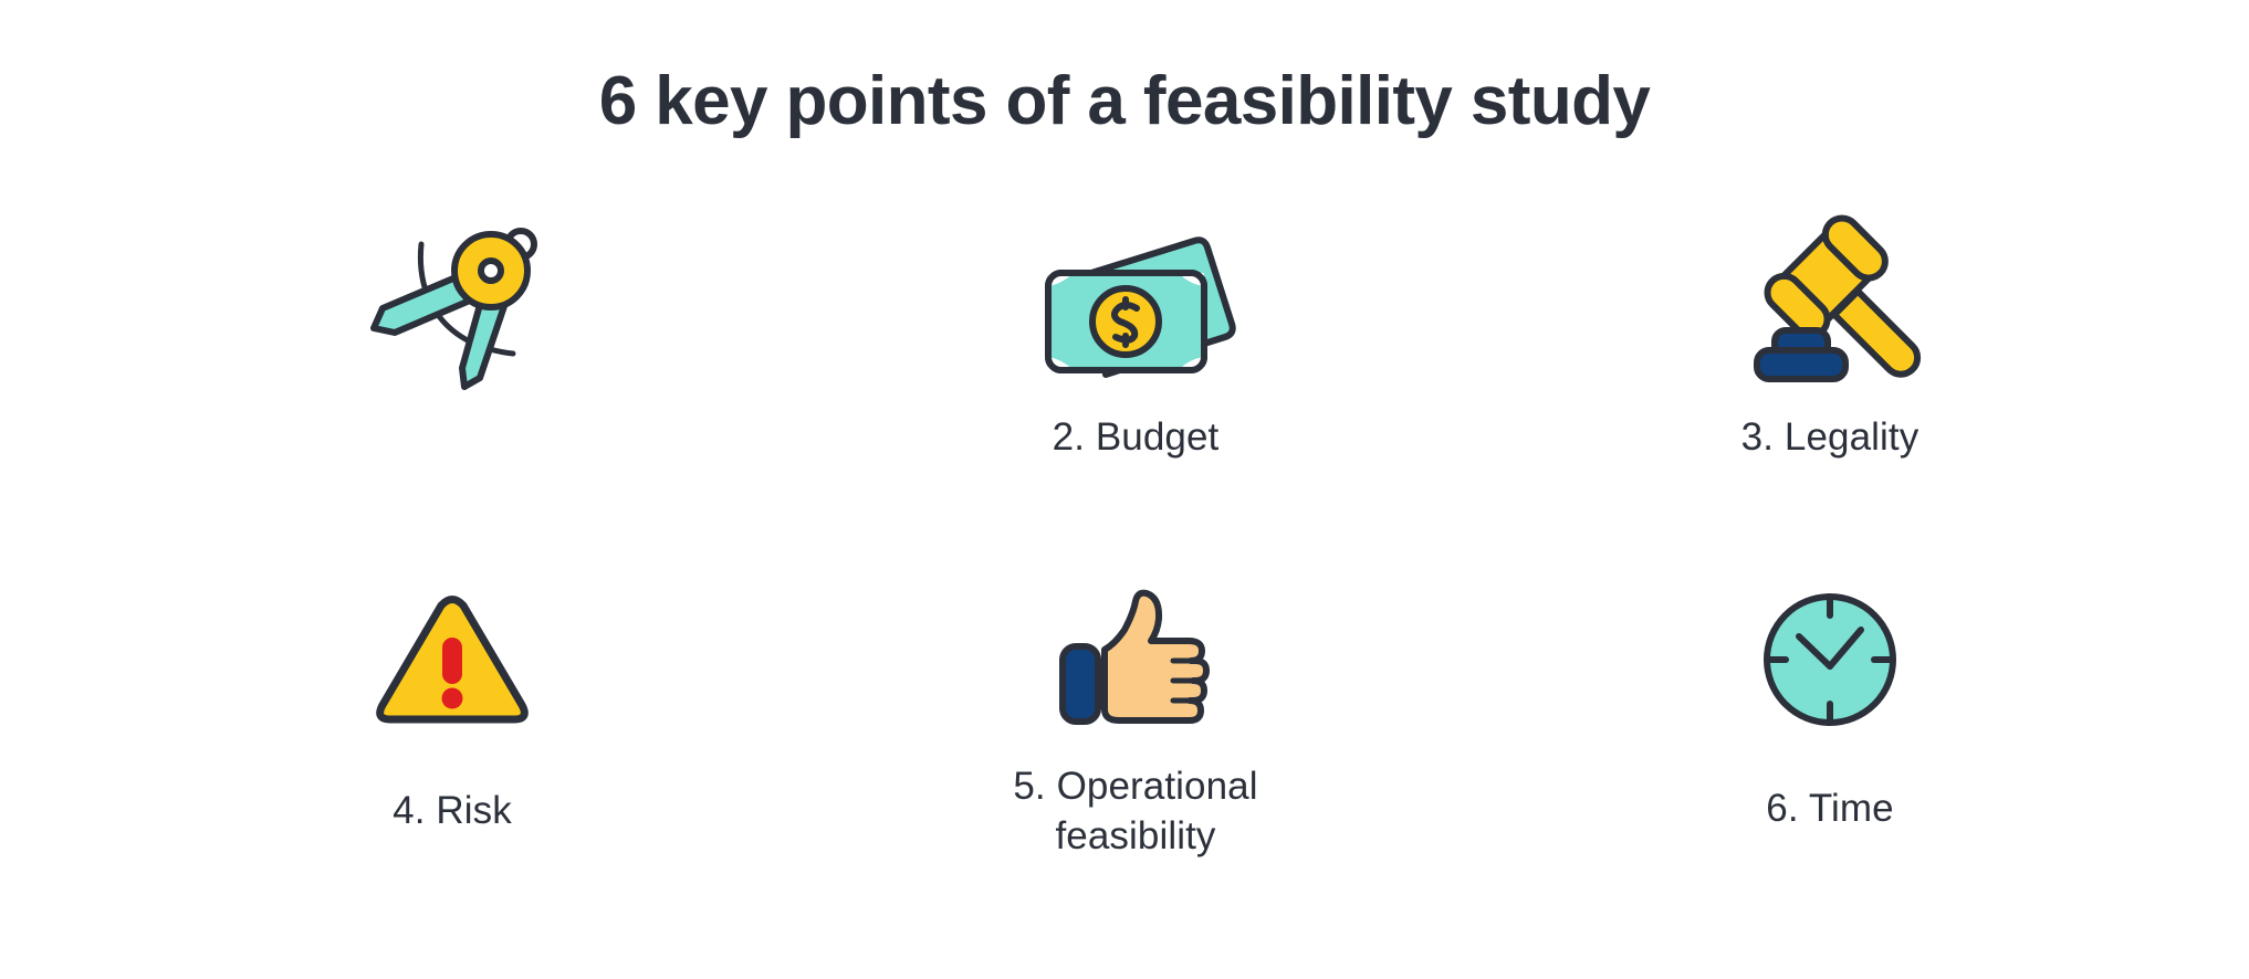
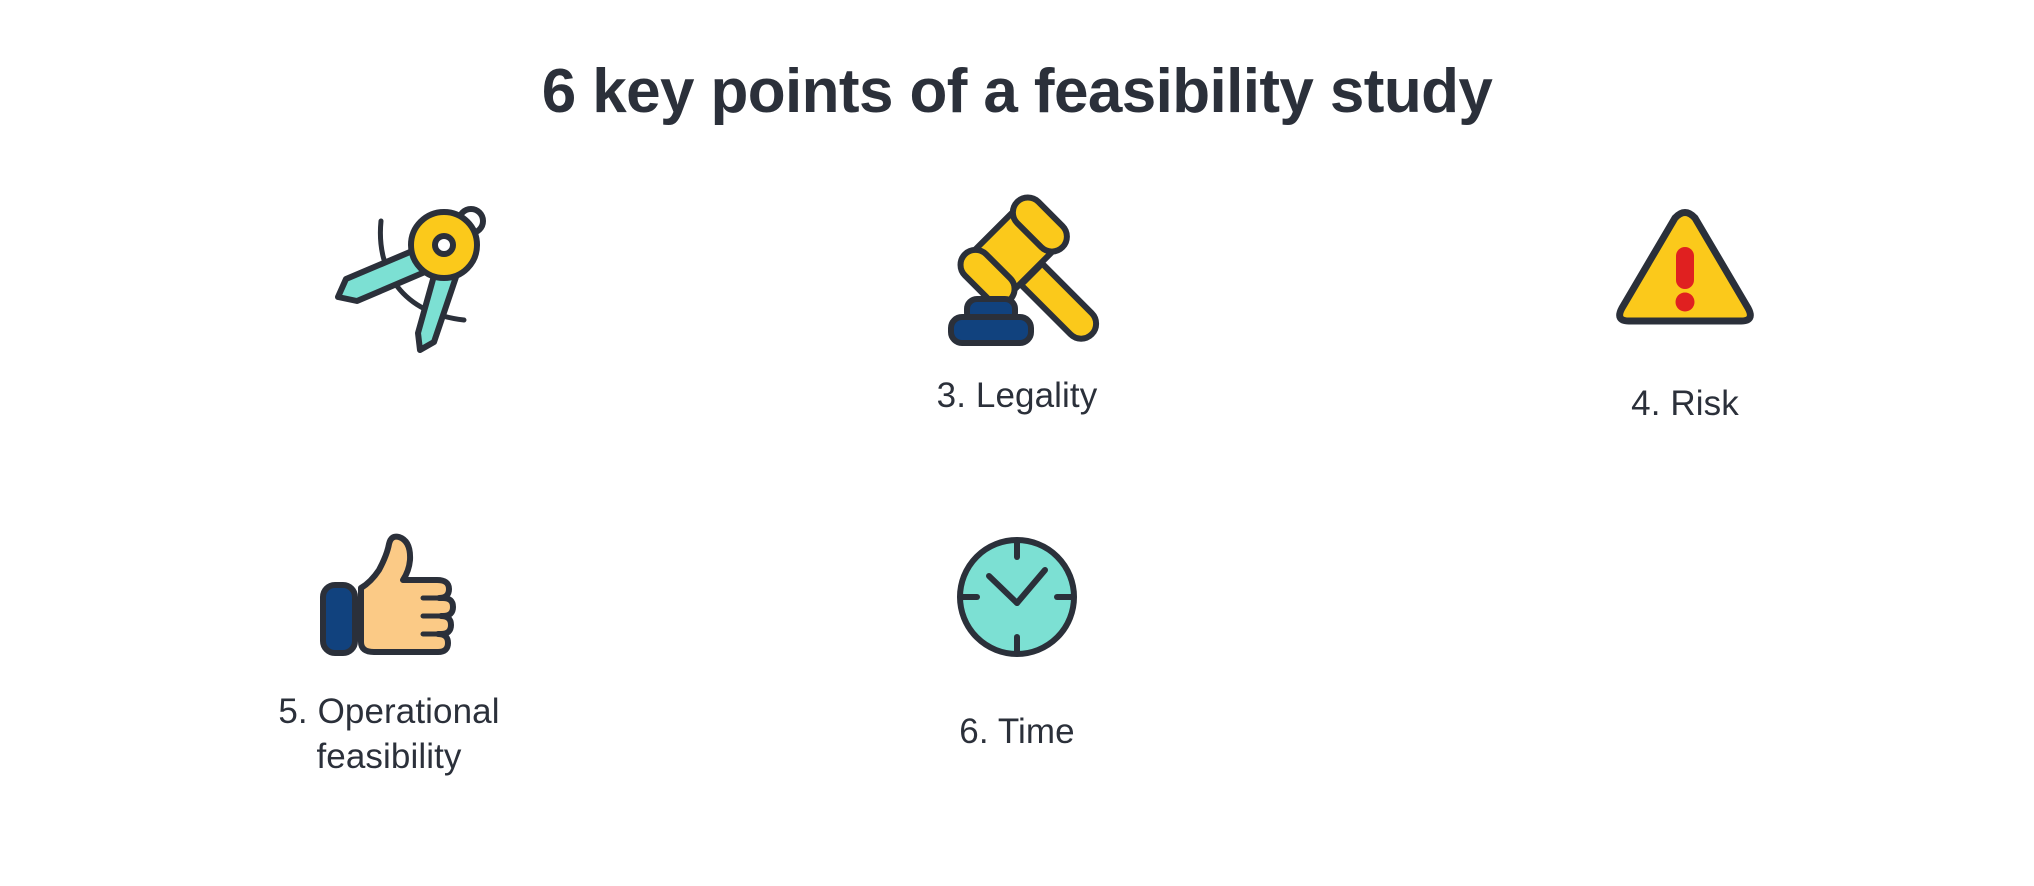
  6 key points of a feasibility study
- 2. Budget
  3. Legality
  4. Risk
  5. Operational
  feasibility
  6. Time
